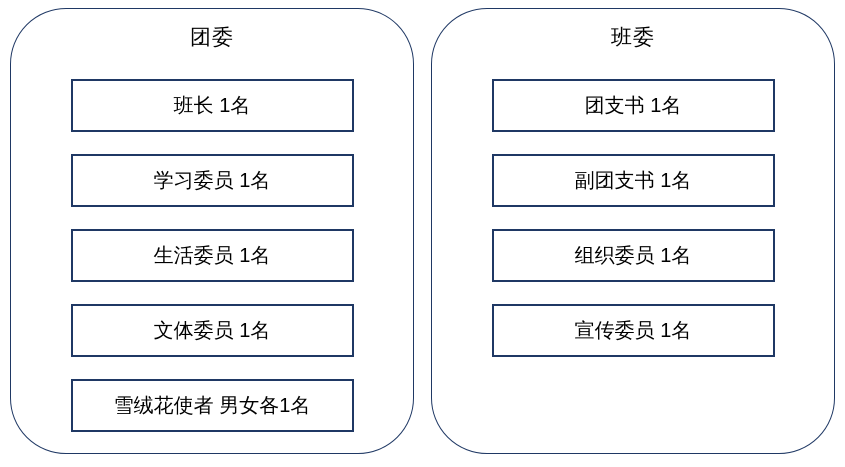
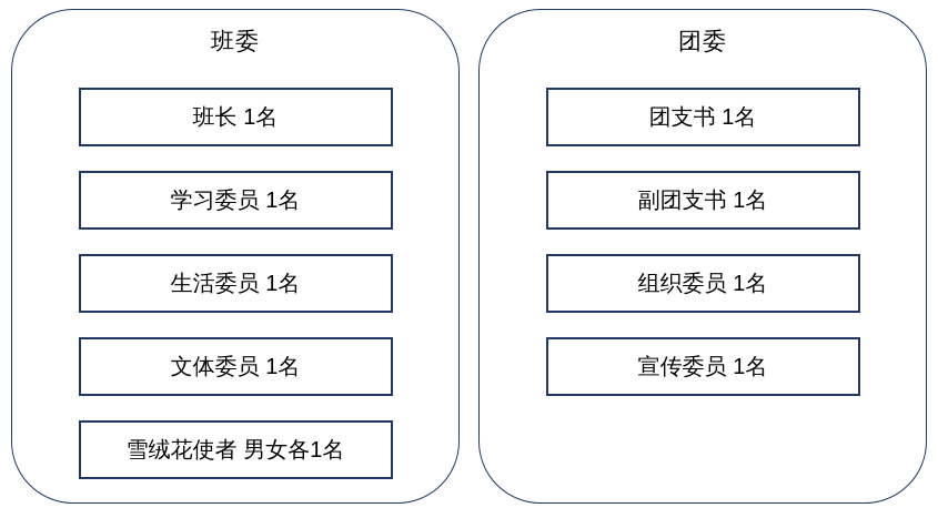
- 团委
+ 班委
  班长 1名
  学习委员 1名
  生活委员 1名
  文体委员 1名
  雪绒花使者 男女各1名
- 班委
+ 团委
  团支书 1名
  副团支书 1名
  组织委员 1名
  宣传委员 1名
